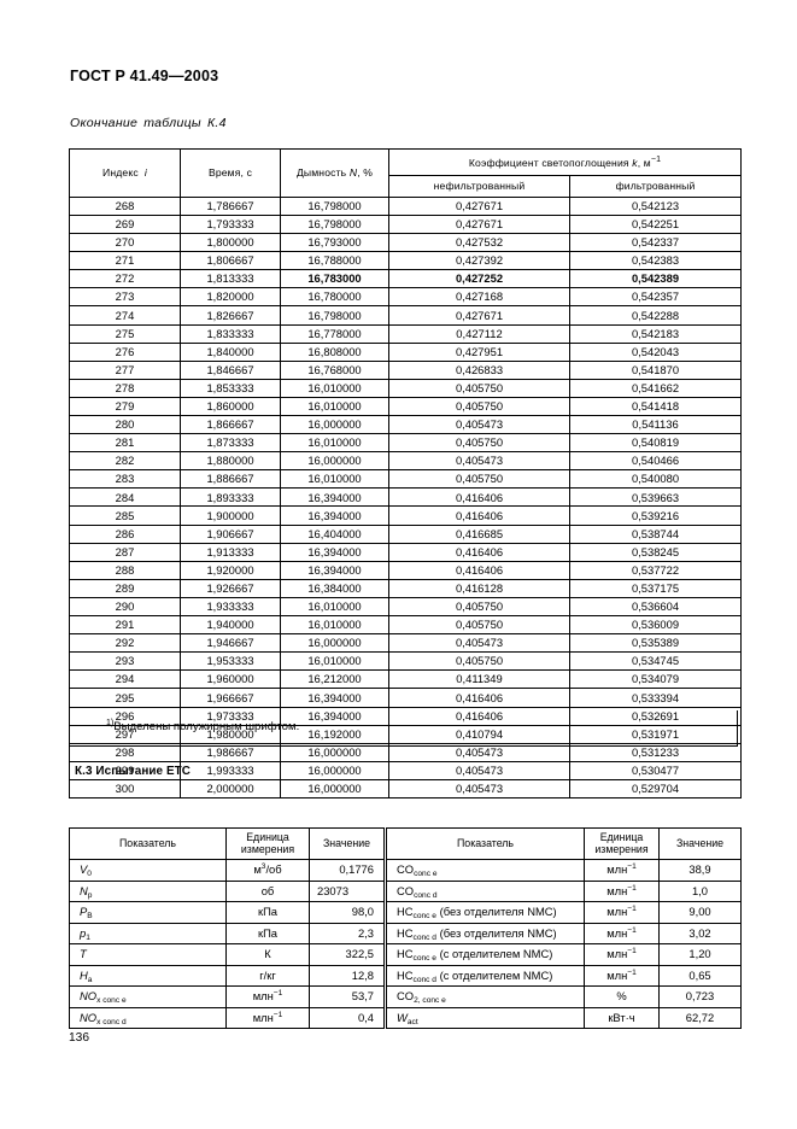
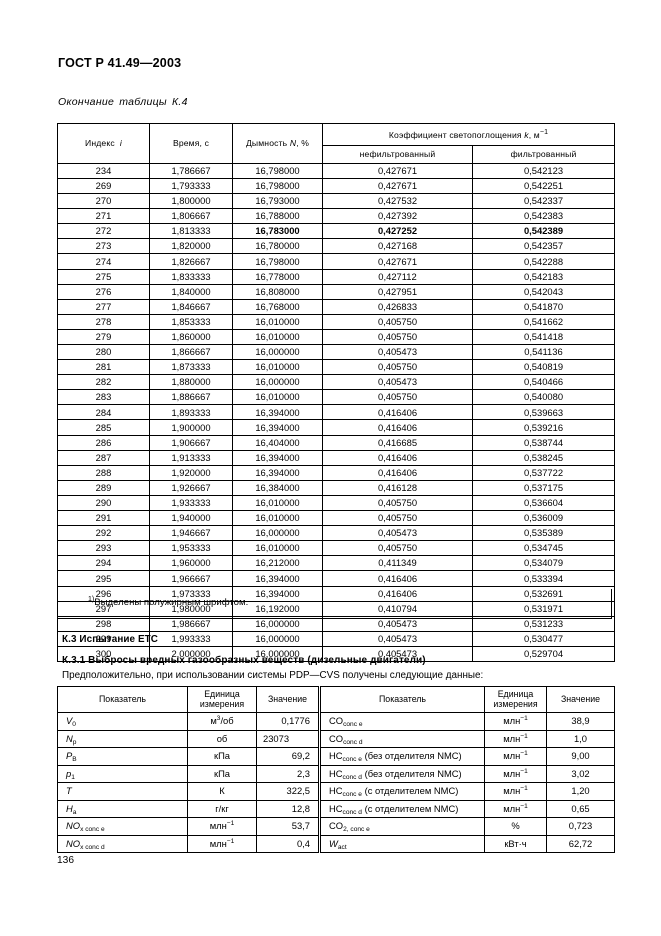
  ГОСТ Р 41.49—2003
  Окончание таблицы К.4
  Индекс i	Время, с	Дымность N, %	Коэффициент светопоглощения k, м
  нефильтрованный	фильтрованный
- 268	1,786667	16,798000	0,427671	0,542123
+ 234	1,786667	16,798000	0,427671	0,542123
  269	1,793333	16,798000	0,427671	0,542251
  270	1,800000	16,793000	0,427532	0,542337
  271	1,806667	16,788000	0,427392	0,542383
  272	1,813333	16,783000	0,427252	0,542389
  273	1,820000	16,780000	0,427168	0,542357
  274	1,826667	16,798000	0,427671	0,542288
  275	1,833333	16,778000	0,427112	0,542183
  276	1,840000	16,808000	0,427951	0,542043
  277	1,846667	16,768000	0,426833	0,541870
  278	1,853333	16,010000	0,405750	0,541662
  279	1,860000	16,010000	0,405750	0,541418
  280	1,866667	16,000000	0,405473	0,541136
  281	1,873333	16,010000	0,405750	0,540819
  282	1,880000	16,000000	0,405473	0,540466
  283	1,886667	16,010000	0,405750	0,540080
  284	1,893333	16,394000	0,416406	0,539663
  285	1,900000	16,394000	0,416406	0,539216
  286	1,906667	16,404000	0,416685	0,538744
  287	1,913333	16,394000	0,416406	0,538245
  288	1,920000	16,394000	0,416406	0,537722
  289	1,926667	16,384000	0,416128	0,537175
  290	1,933333	16,010000	0,405750	0,536604
  291	1,940000	16,010000	0,405750	0,536009
  292	1,946667	16,000000	0,405473	0,535389
  293	1,953333	16,010000	0,405750	0,534745
  294	1,960000	16,212000	0,411349	0,534079
  295	1,966667	16,394000	0,416406	0,533394
  296	1,973333	16,394000	0,416406	0,532691
  297	1,980000	16,192000	0,410794	0,531971
  298	1,986667	16,000000	0,405473	0,531233
  299	1,993333	16,000000	0,405473	0,530477
  300	2,000000	16,000000	0,405473	0,529704
  Выделены полужирным шрифтом.
  К.3 Испытание ЕТС
+ К.3.1 Выбросы вредных газообразных веществ (дизельные двигатели)
+ Предположительно, при использовании системы PDP—CVS получены следующие данные:
  Показатель	Единицаизмерения	Значение	Показатель	Единицаизмерения	Значение
- P	кПа	98,0	HC (без отделителя NMC)	млн	9,00
+ P	кПа	69,2	HC (без отделителя NMC)	млн	9,00
  p	кПа	2,3	HC (без отделителя NMC)	млн	3,02
  T	К	322,5	HC (с отделителем NMC)	млн	1,20
  H	г/кг	12,8	HC (с отделителем NMC)	млн	0,65
  136
